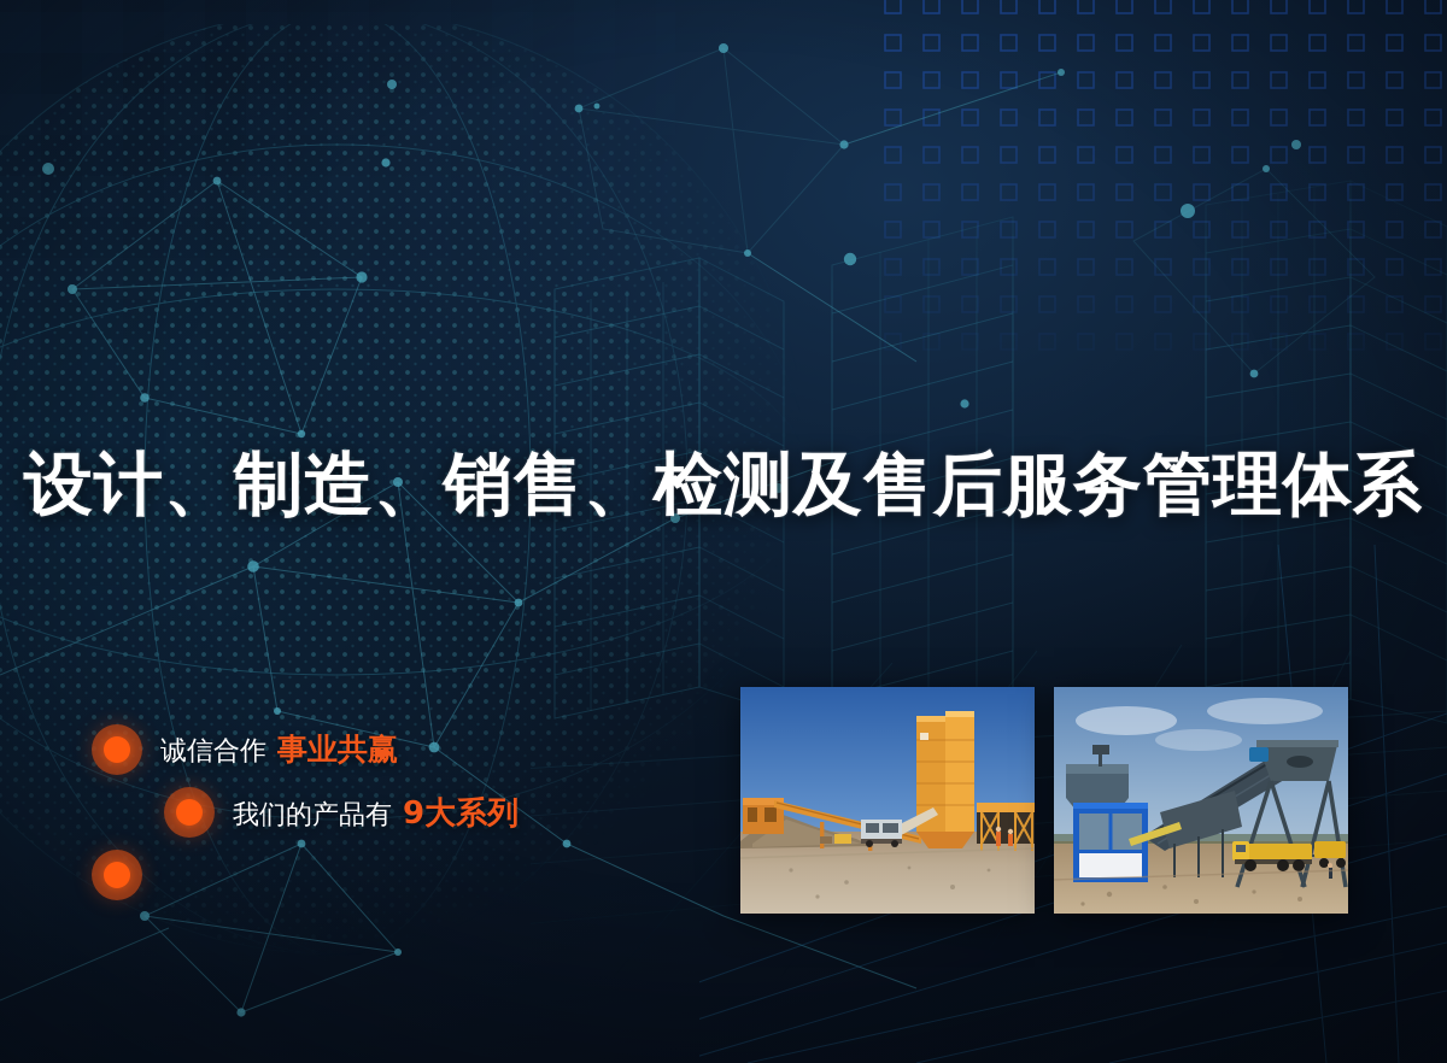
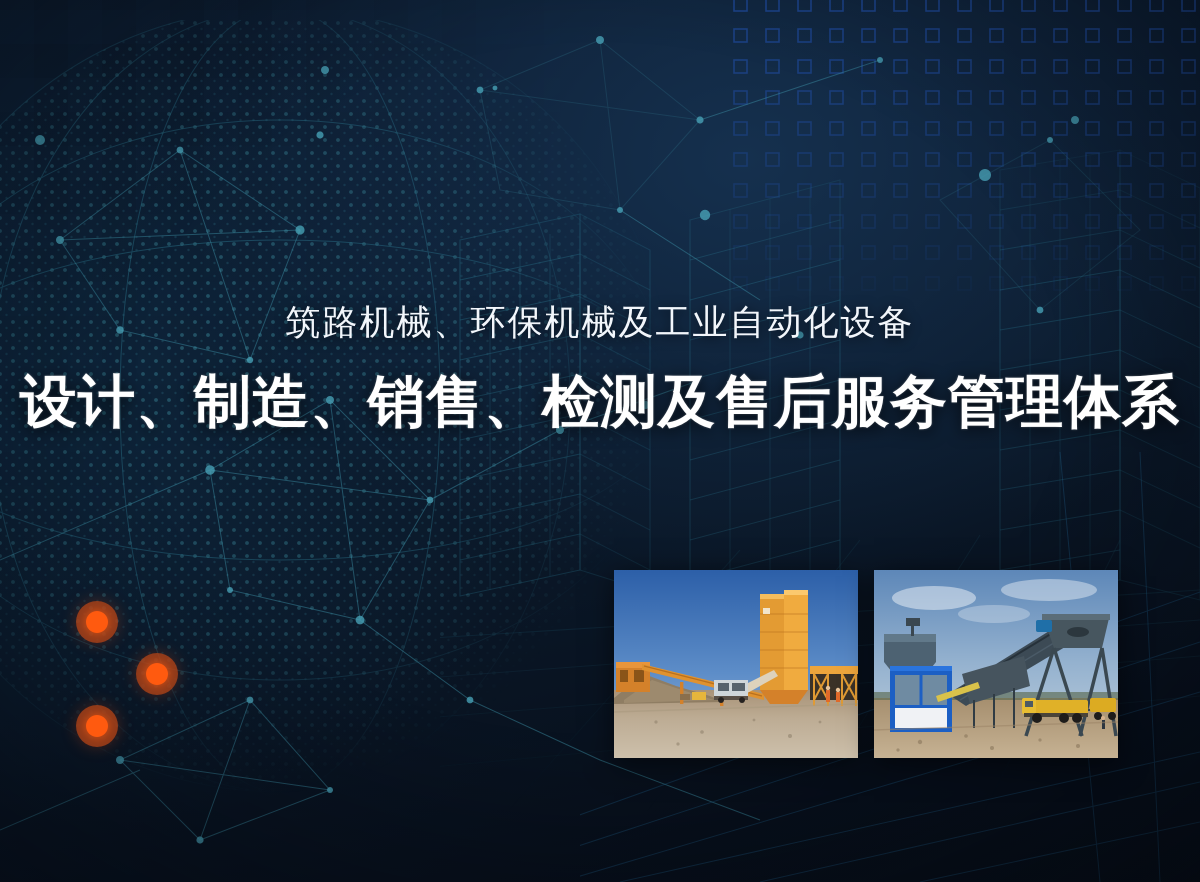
+ 筑路机械、环保机械及工业自动化设备
  设计、制造、销售、检测及售后服务管理体系
- 诚信合作 事业共赢
- 我们的产品有 9大系列
